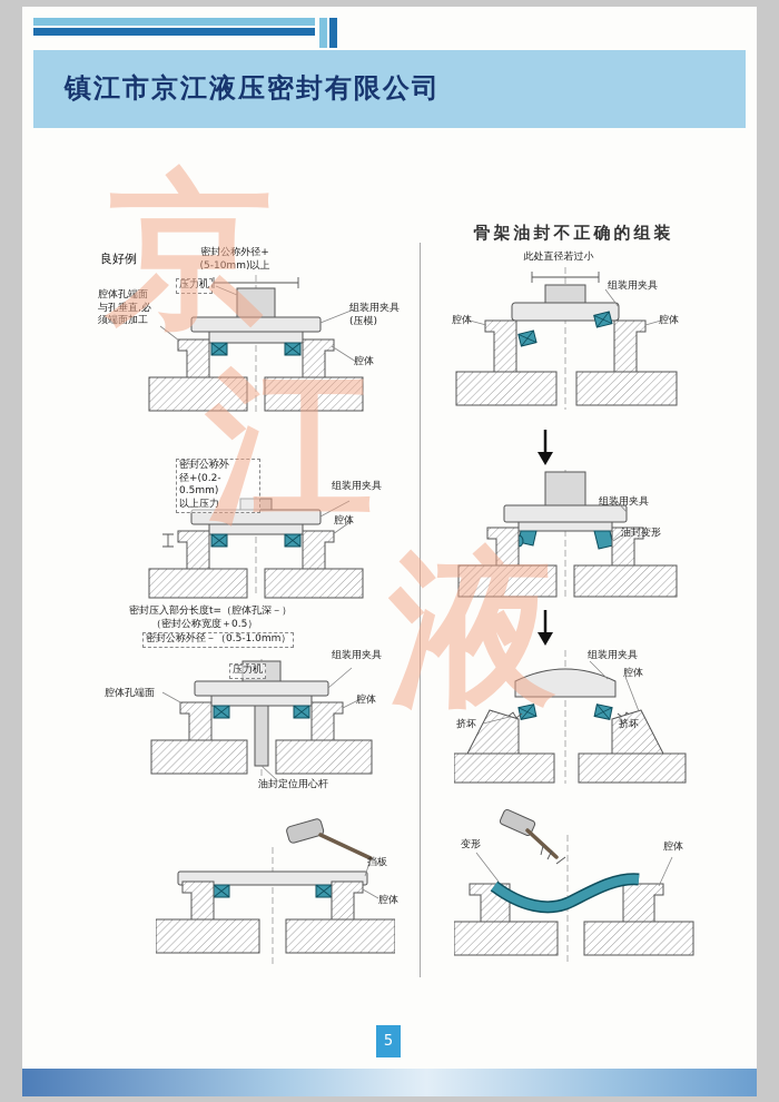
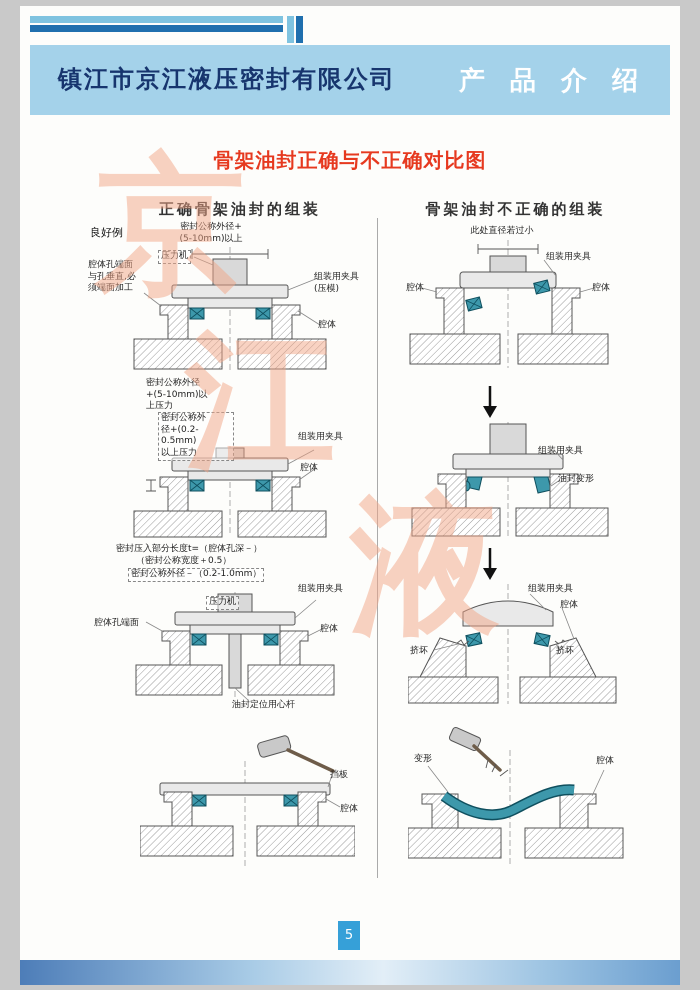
  镇江市京江液压密封有限公司
+ 产 品 介 绍
  京
  江
  液
+ 骨架油封正确与不正确对比图
+ 正确骨架油封的组装
  骨架油封不正确的组装
  良好例
  密封公称外径+
  (5-10mm)以上
  压力机
  腔体孔端面
  与孔垂直,必
  须端面加工
  组装用夹具
  (压模)
  腔体
+ 密封公称外径
+ +(5-10mm)以
+ 上压力
  密封公称外
  径+(0.2-
  0.5mm)
  以上压力
  组装用夹具
  腔体
  密封压入部分长度t=（腔体孔深－）
  （密封公称宽度＋0.5）
- 密封公称外径－（0.5-1.0mm）
+ 密封公称外径－（0.2-1.0mm）
  组装用夹具
  压力机
  腔体孔端面
  腔体
  油封定位用心杆
  挡板
  腔体
  此处直径若过小
  组装用夹具
  腔体
  腔体
  组装用夹具
  油封变形
  组装用夹具
  腔体
  挤坏
  挤坏
  变形
  腔体
  5
